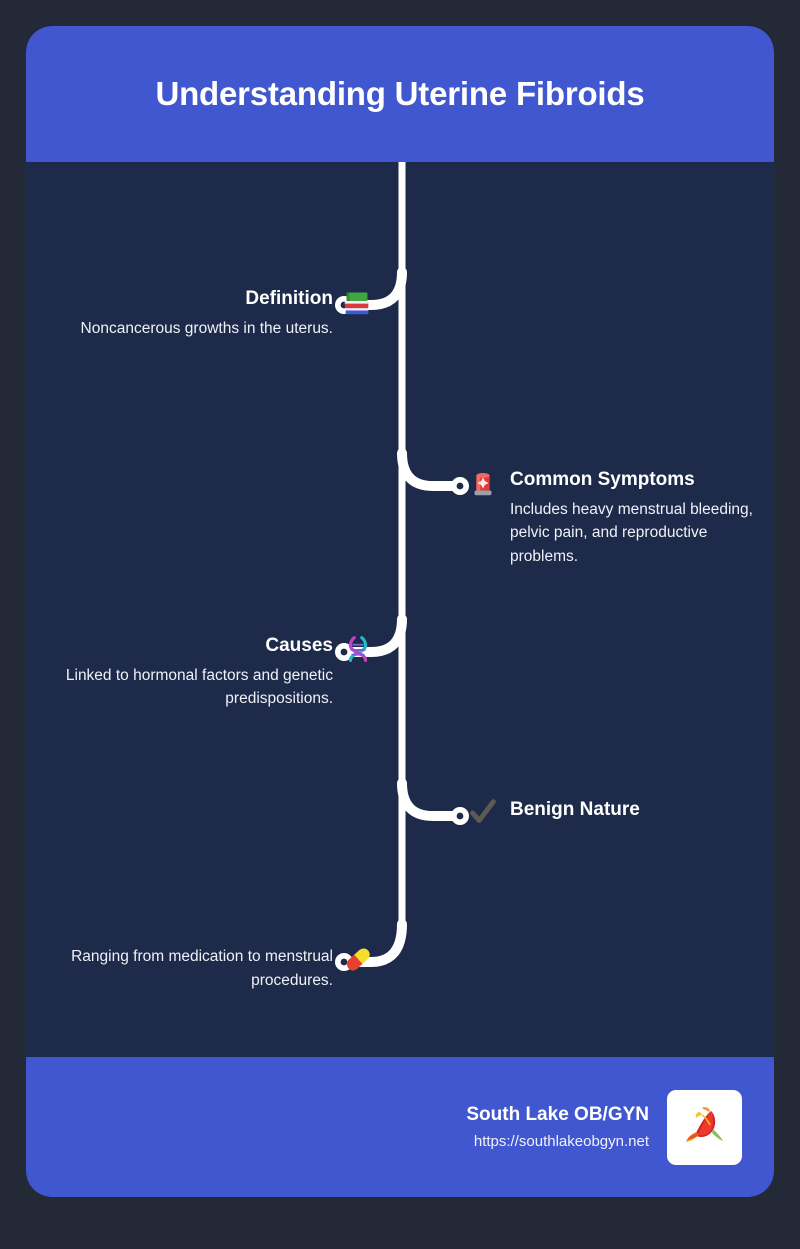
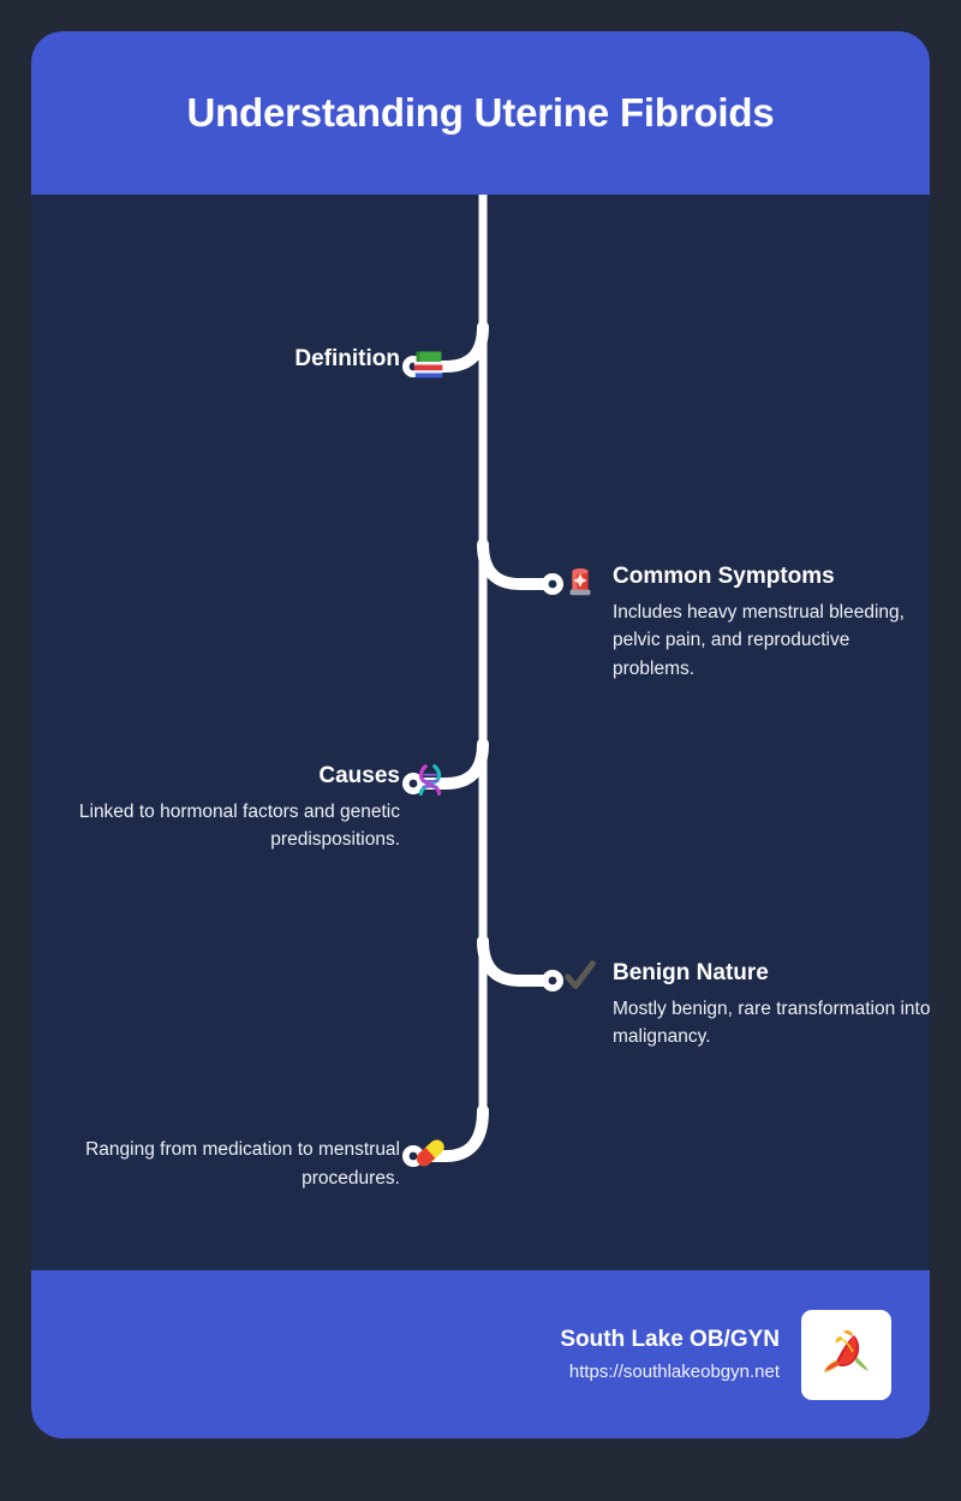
  Understanding Uterine Fibroids
  Definition
- Noncancerous growths in the uterus.
  Common Symptoms
  Includes heavy menstrual bleeding, pelvic pain, and reproductive problems.
  Causes
  Linked to hormonal factors and genetic predispositions.
  Benign Nature
+ Mostly benign, rare transformation into malignancy.
  Ranging from medication to menstrual procedures.
  South Lake OB/GYN
  https://southlakeobgyn.net
